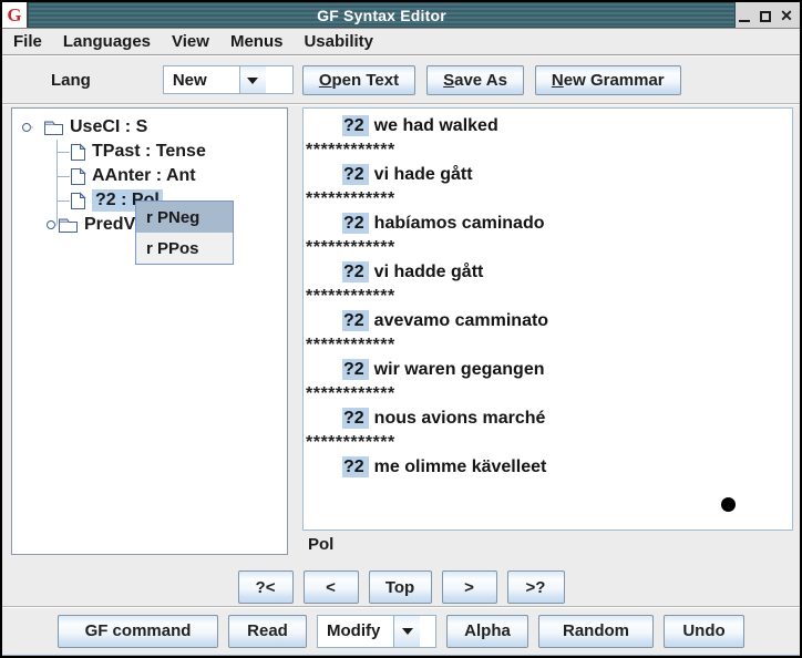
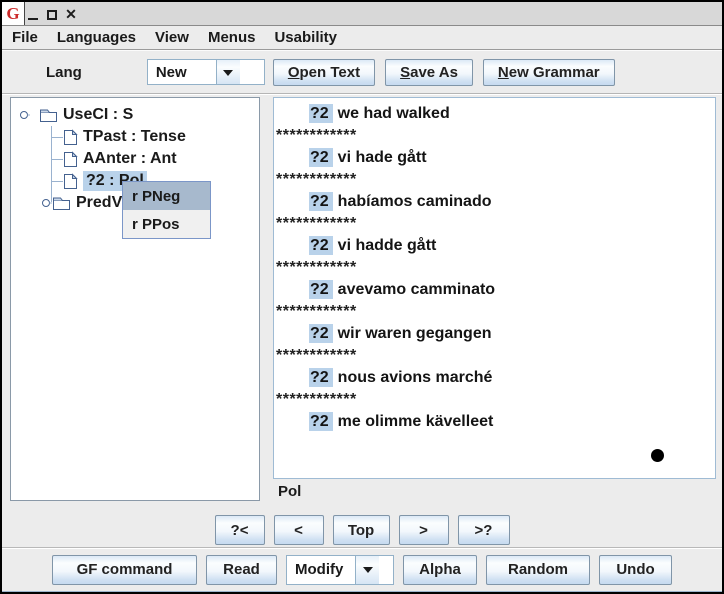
  G
- GF Syntax Editor
  ✕
  File
  Languages
  View
  Menus
  Usability
  Lang
  New
  O
  pen Text
  S
  ave As
  N
  ew Grammar
  UseCI : S
  TPast : Tense
  AAnter : Ant
  PredV
  r PNeg
  r PPos
  ?2 we had walked
  ************
  ?2 vi hade gått
  ************
  ?2 habíamos caminado
  ************
  ?2 vi hadde gått
  ************
  ?2 avevamo camminato
  ************
  ?2 wir waren gegangen
  ************
  ?2 nous avions marché
  ************
  ?2 me olimme kävelleet
  Pol
  ?<
  <
  Top
  >
  >?
  GF command
  Read
  Modify
  Alpha
  Random
  Undo
